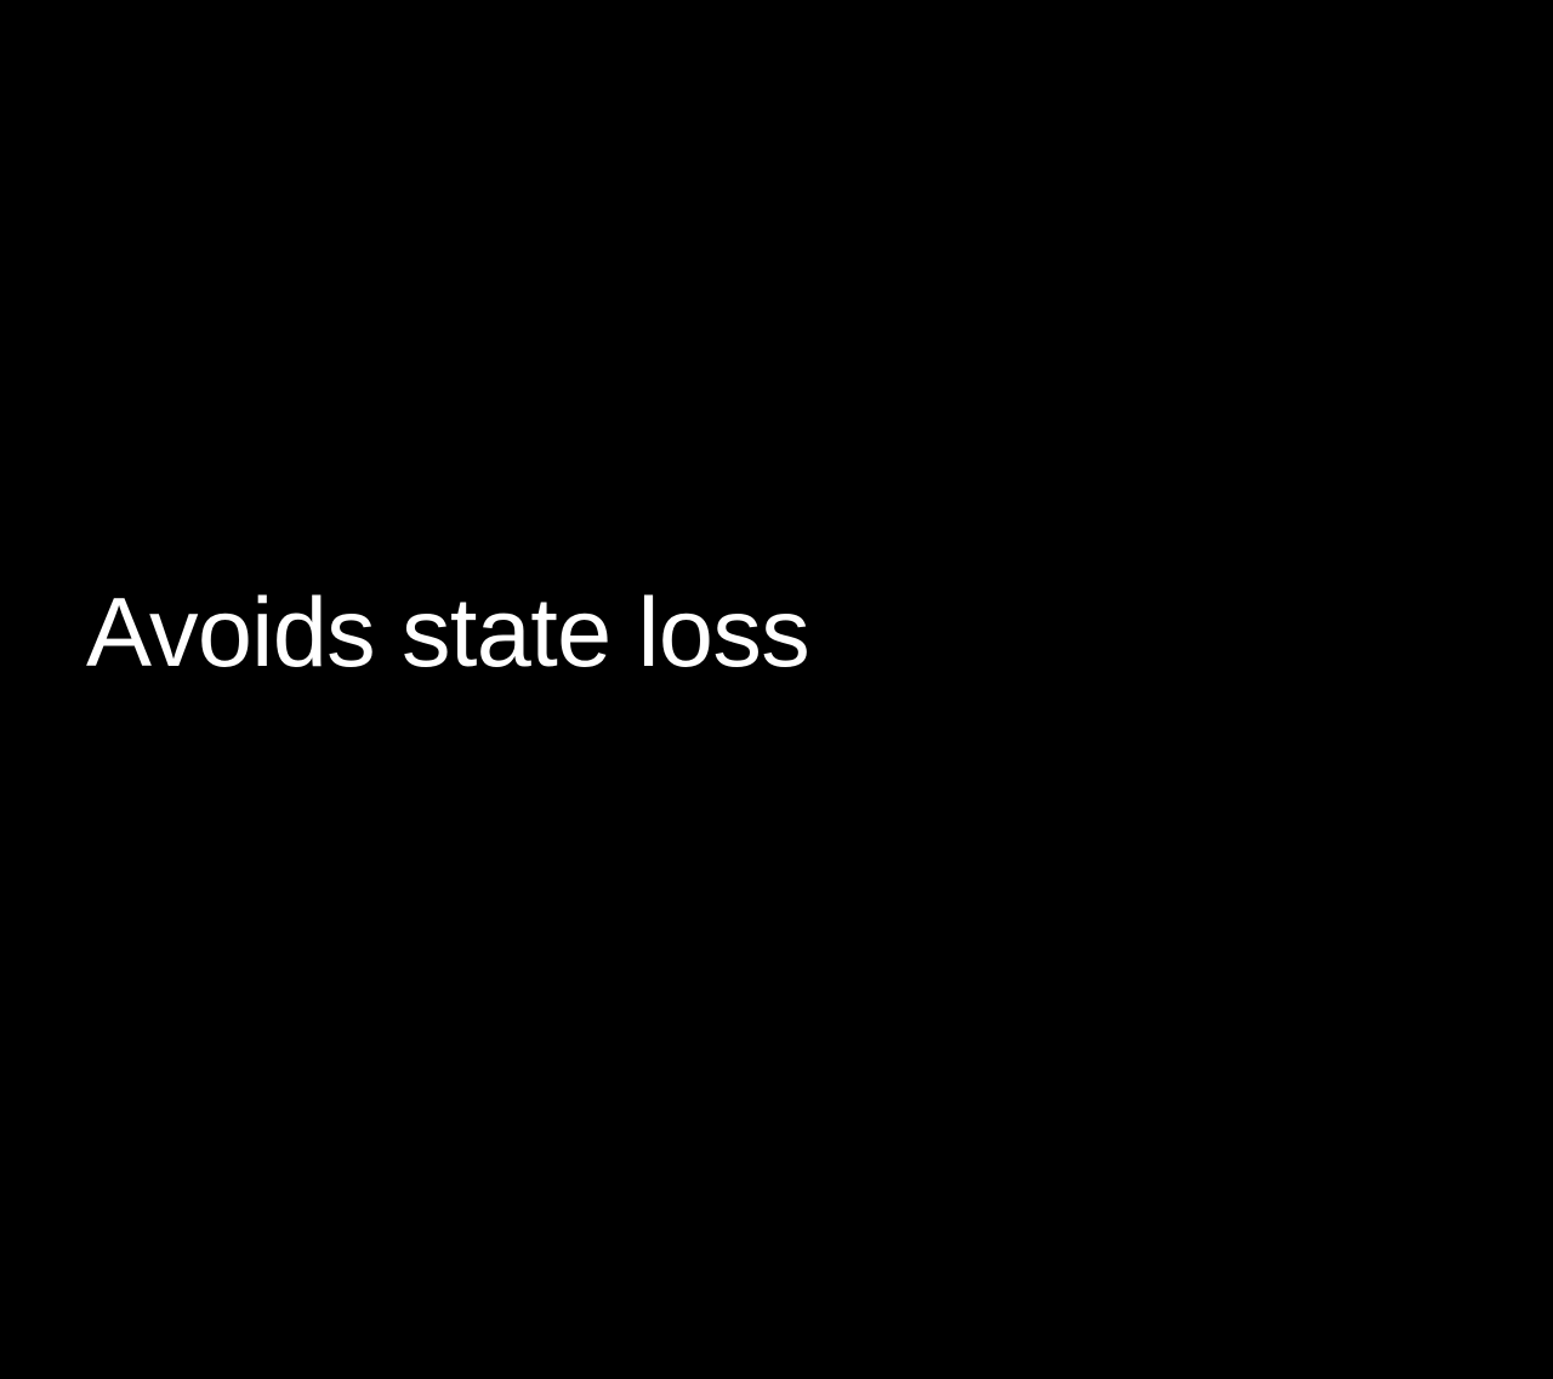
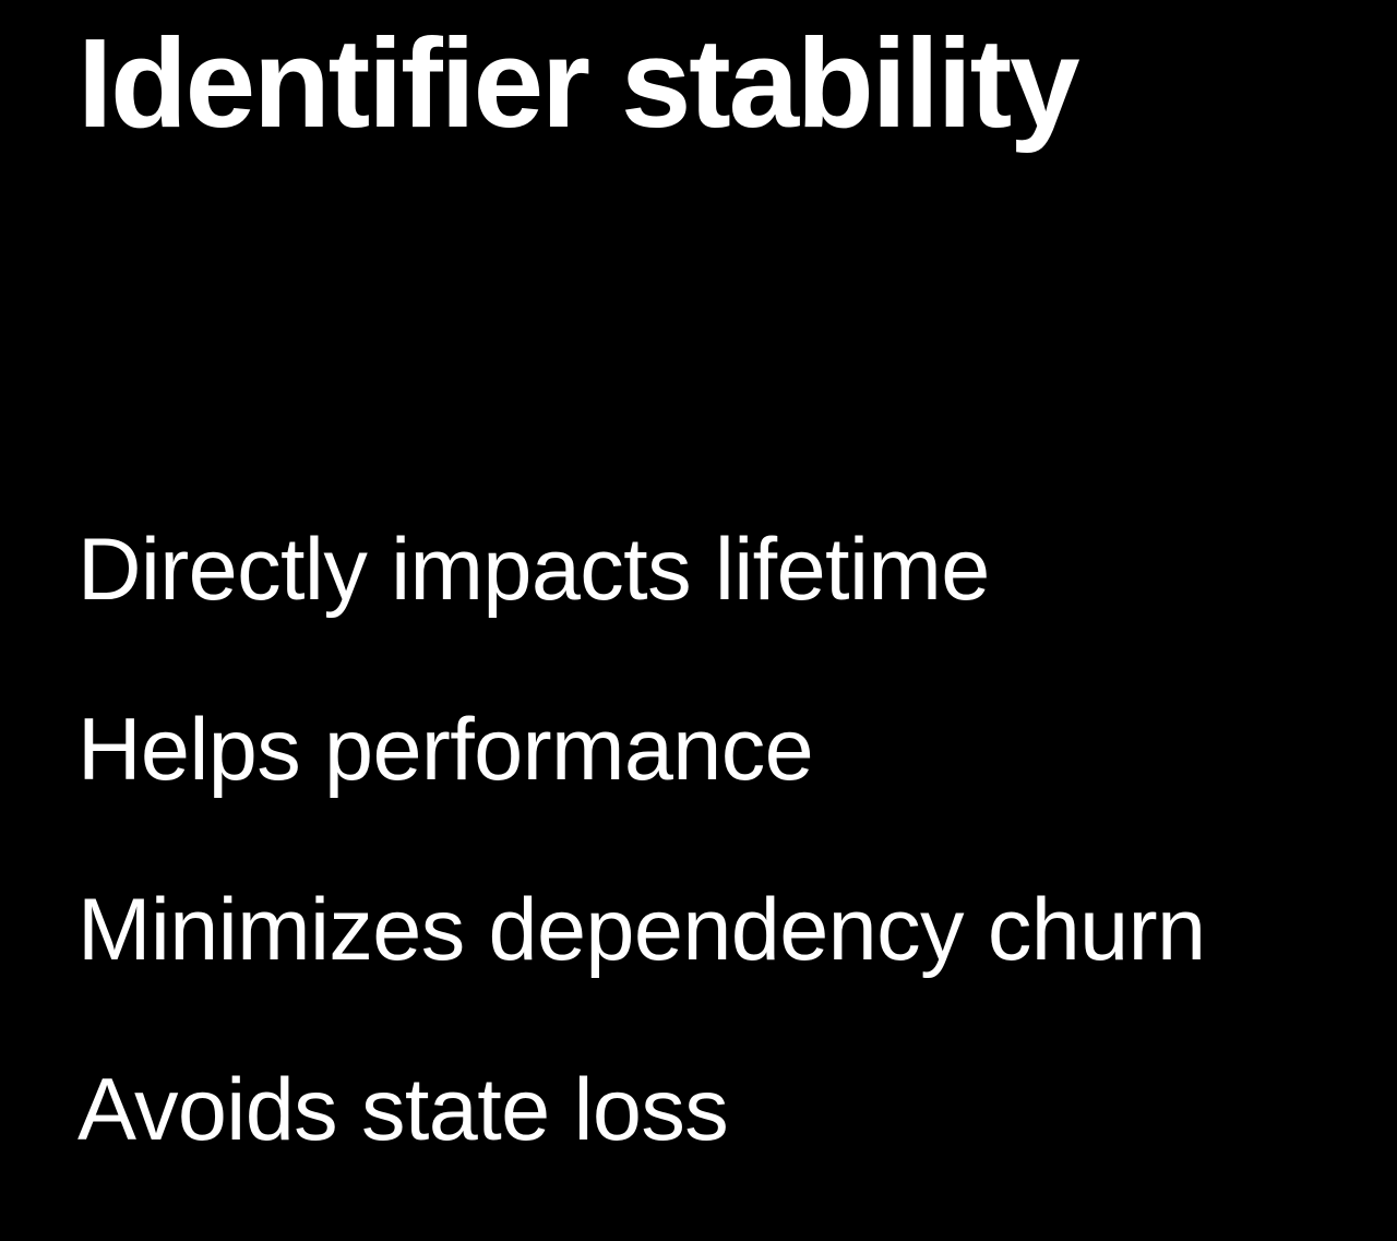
+ Identifier stability
+ Directly impacts lifetime
+ Helps performance
+ Minimizes dependency churn
  Avoids state loss
